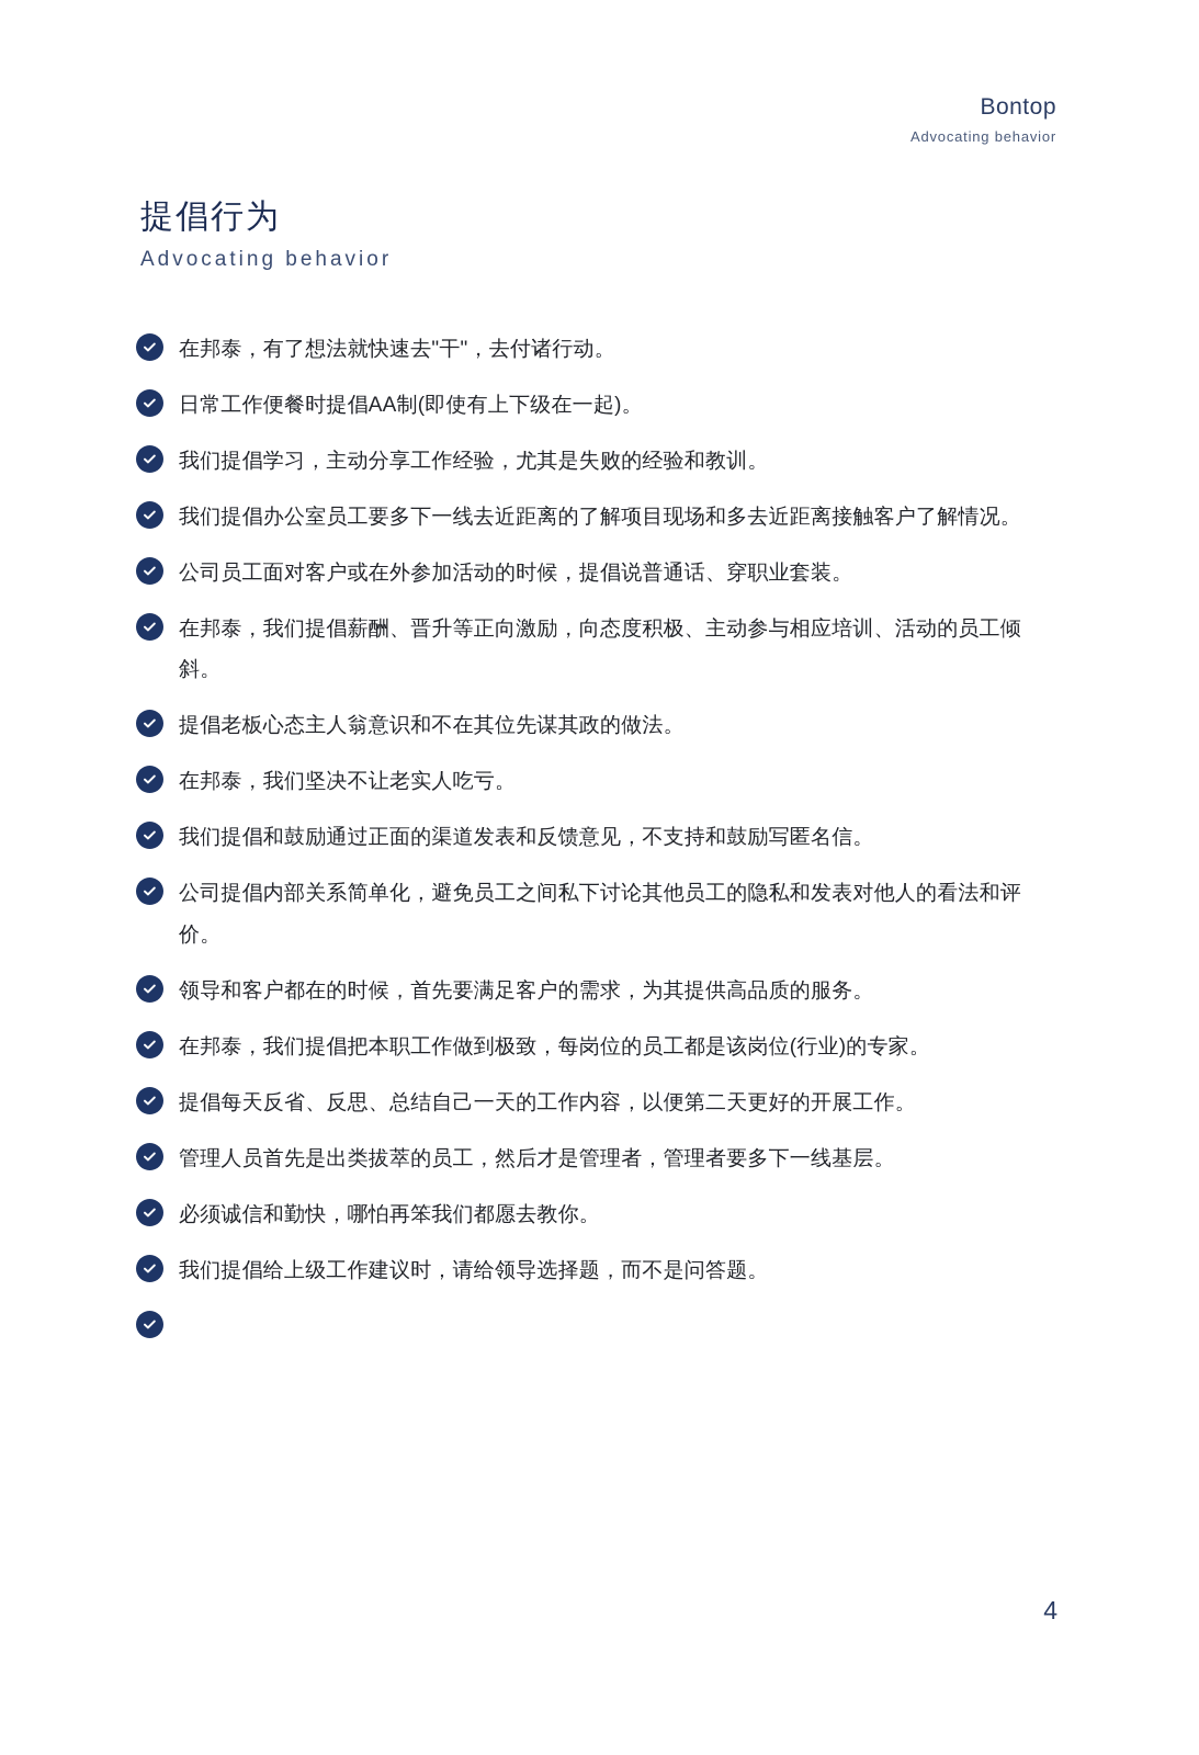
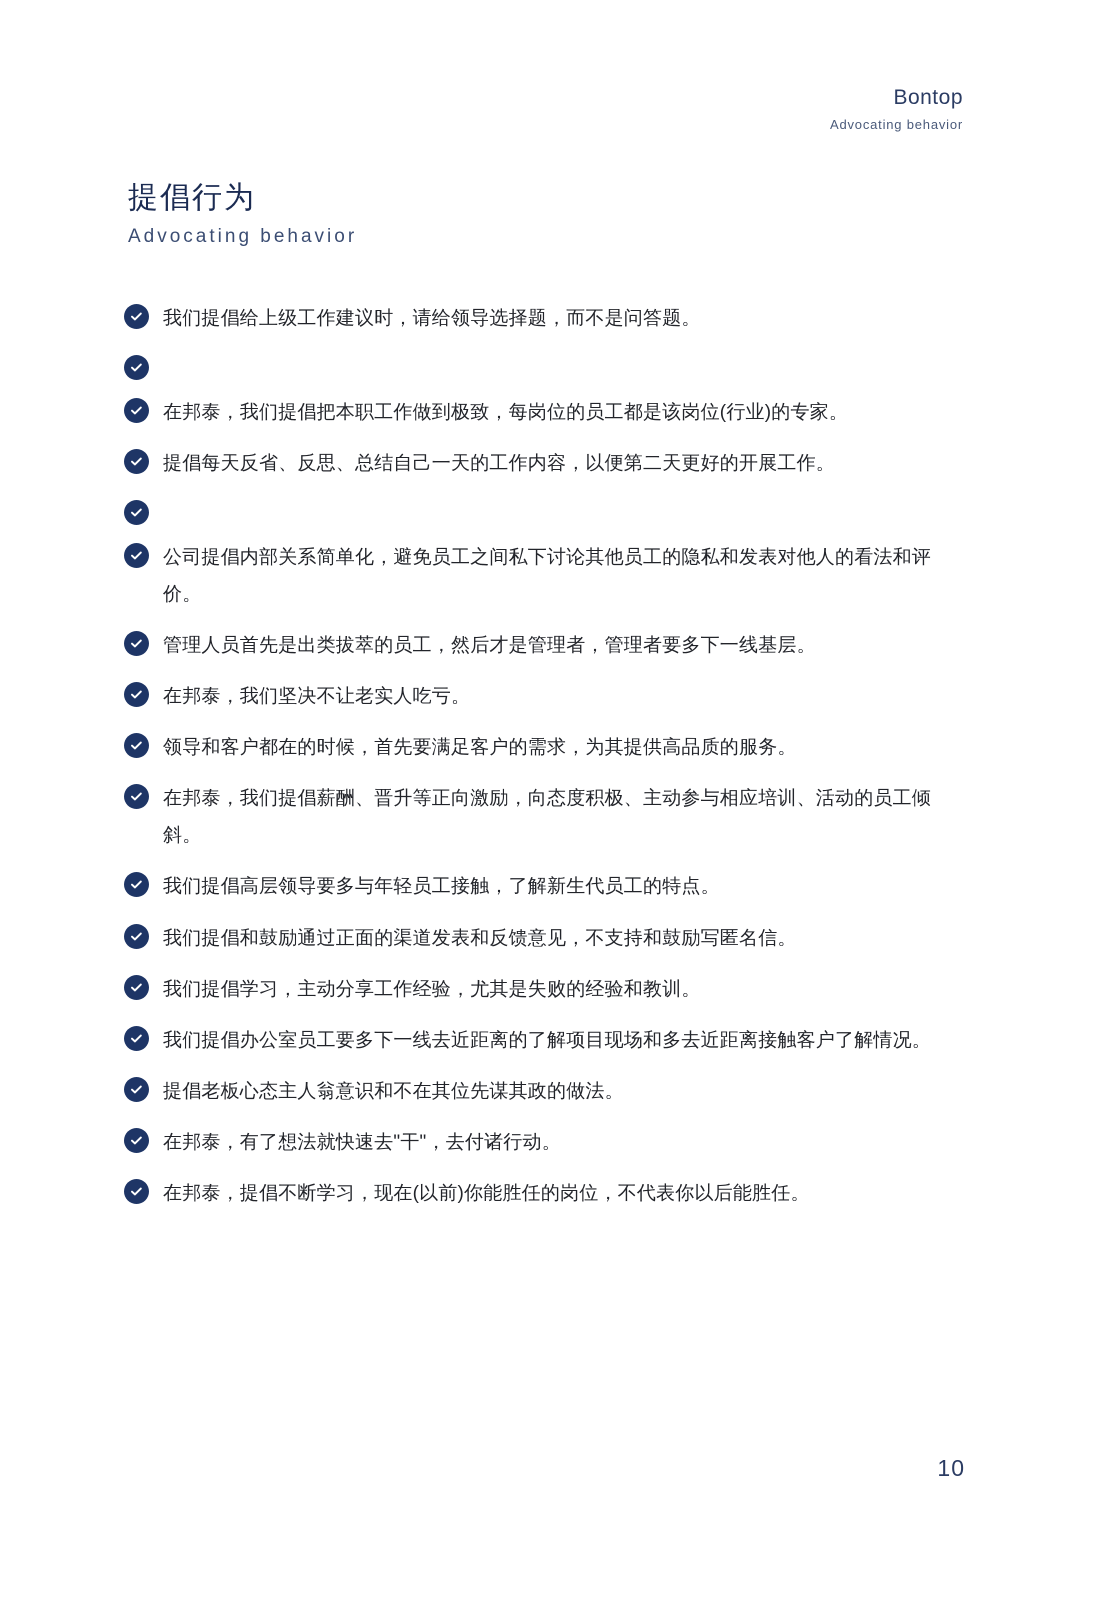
  Bontop
  Advocating behavior
  提倡行为
  Advocating behavior
- 在邦泰，有了想法就快速去"干"，去付诸行动。
+ 我们提倡给上级工作建议时，请给领导选择题，而不是问答题。
- 日常工作便餐时提倡AA制(即使有上下级在一起)。
- 我们提倡学习，主动分享工作经验，尤其是失败的经验和教训。
+ 在邦泰，我们提倡把本职工作做到极致，每岗位的员工都是该岗位(行业)的专家。
- 我们提倡办公室员工要多下一线去近距离的了解项目现场和多去近距离接触客户了解情况。
+ 提倡每天反省、反思、总结自己一天的工作内容，以便第二天更好的开展工作。
- 公司员工面对客户或在外参加活动的时候，提倡说普通话、穿职业套装。
- 在邦泰，我们提倡薪酬、晋升等正向激励，向态度积极、主动参与相应培训、活动的员工倾斜。
+ 公司提倡内部关系简单化，避免员工之间私下讨论其他员工的隐私和发表对他人的看法和评价。
- 提倡老板心态主人翁意识和不在其位先谋其政的做法。
+ 管理人员首先是出类拔萃的员工，然后才是管理者，管理者要多下一线基层。
  在邦泰，我们坚决不让老实人吃亏。
- 我们提倡和鼓励通过正面的渠道发表和反馈意见，不支持和鼓励写匿名信。
+ 领导和客户都在的时候，首先要满足客户的需求，为其提供高品质的服务。
- 公司提倡内部关系简单化，避免员工之间私下讨论其他员工的隐私和发表对他人的看法和评价。
+ 在邦泰，我们提倡薪酬、晋升等正向激励，向态度积极、主动参与相应培训、活动的员工倾斜。
+ 我们提倡高层领导要多与年轻员工接触，了解新生代员工的特点。
- 领导和客户都在的时候，首先要满足客户的需求，为其提供高品质的服务。
+ 我们提倡和鼓励通过正面的渠道发表和反馈意见，不支持和鼓励写匿名信。
- 在邦泰，我们提倡把本职工作做到极致，每岗位的员工都是该岗位(行业)的专家。
+ 我们提倡学习，主动分享工作经验，尤其是失败的经验和教训。
- 提倡每天反省、反思、总结自己一天的工作内容，以便第二天更好的开展工作。
+ 我们提倡办公室员工要多下一线去近距离的了解项目现场和多去近距离接触客户了解情况。
- 管理人员首先是出类拔萃的员工，然后才是管理者，管理者要多下一线基层。
+ 提倡老板心态主人翁意识和不在其位先谋其政的做法。
- 必须诚信和勤快，哪怕再笨我们都愿去教你。
- 我们提倡给上级工作建议时，请给领导选择题，而不是问答题。
+ 在邦泰，有了想法就快速去"干"，去付诸行动。
+ 在邦泰，提倡不断学习，现在(以前)你能胜任的岗位，不代表你以后能胜任。
- 4
+ 10
